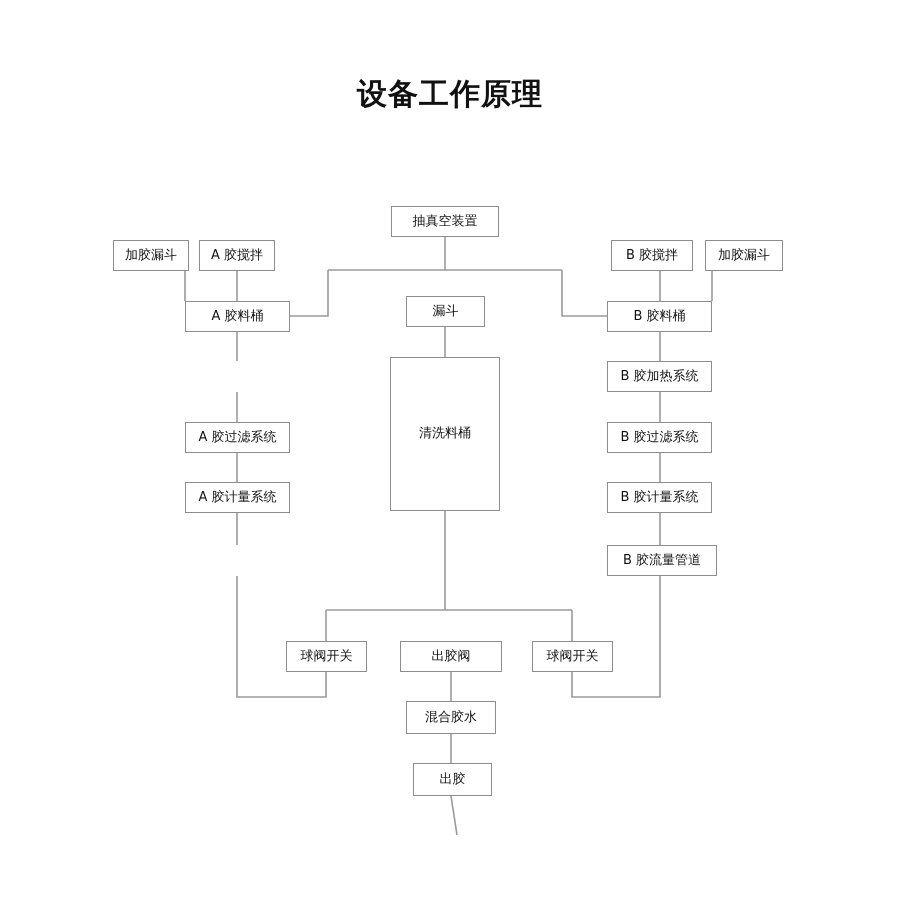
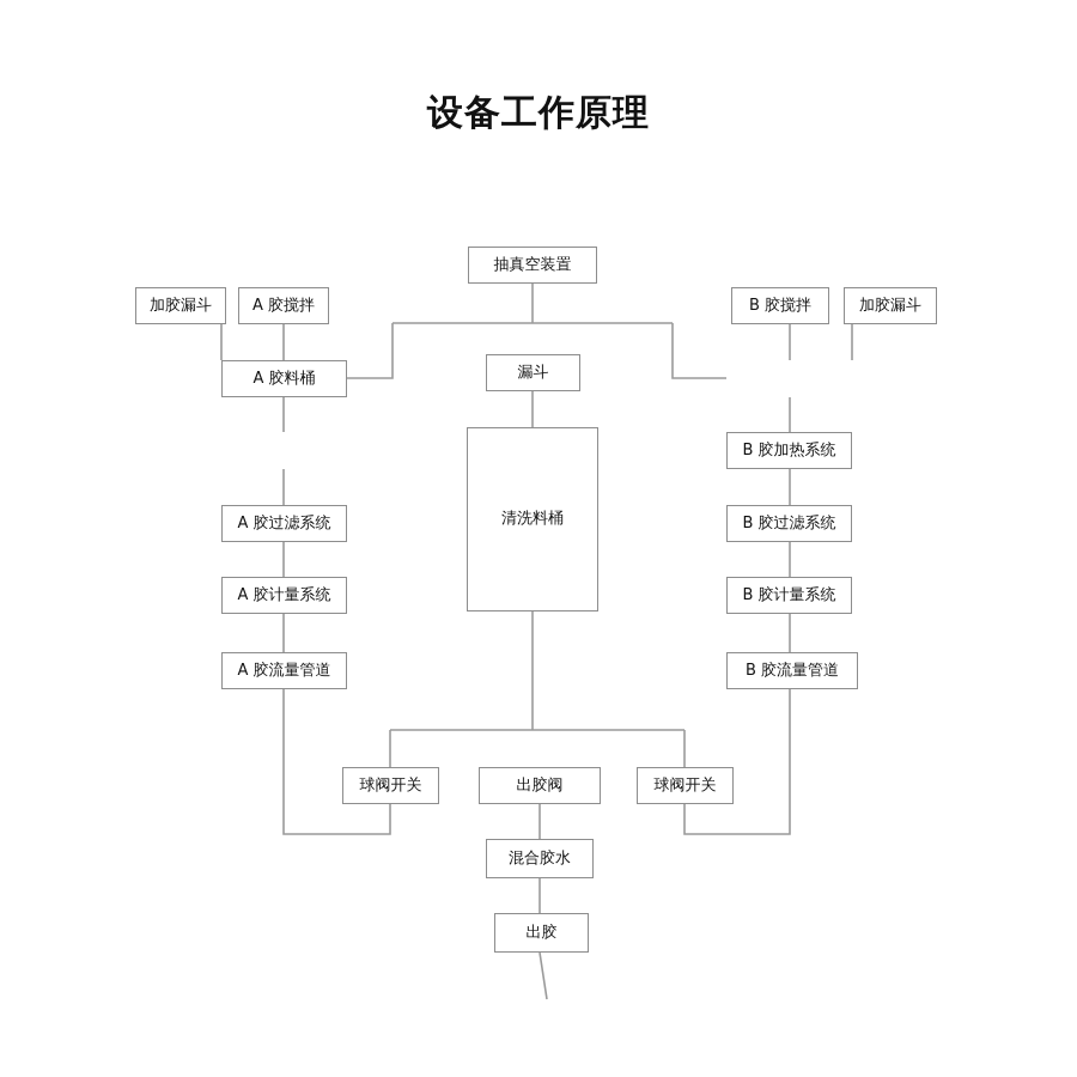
  设备工作原理
  抽真空装置
  加胶漏斗
  A 胶搅拌
  B 胶搅拌
  加胶漏斗
  A 胶料桶
  漏斗
- B 胶料桶
  B 胶加热系统
  清洗料桶
  A 胶过滤系统
  B 胶过滤系统
  A 胶计量系统
  B 胶计量系统
+ A 胶流量管道
  B 胶流量管道
  球阀开关
  出胶阀
  球阀开关
  混合胶水
  出胶
